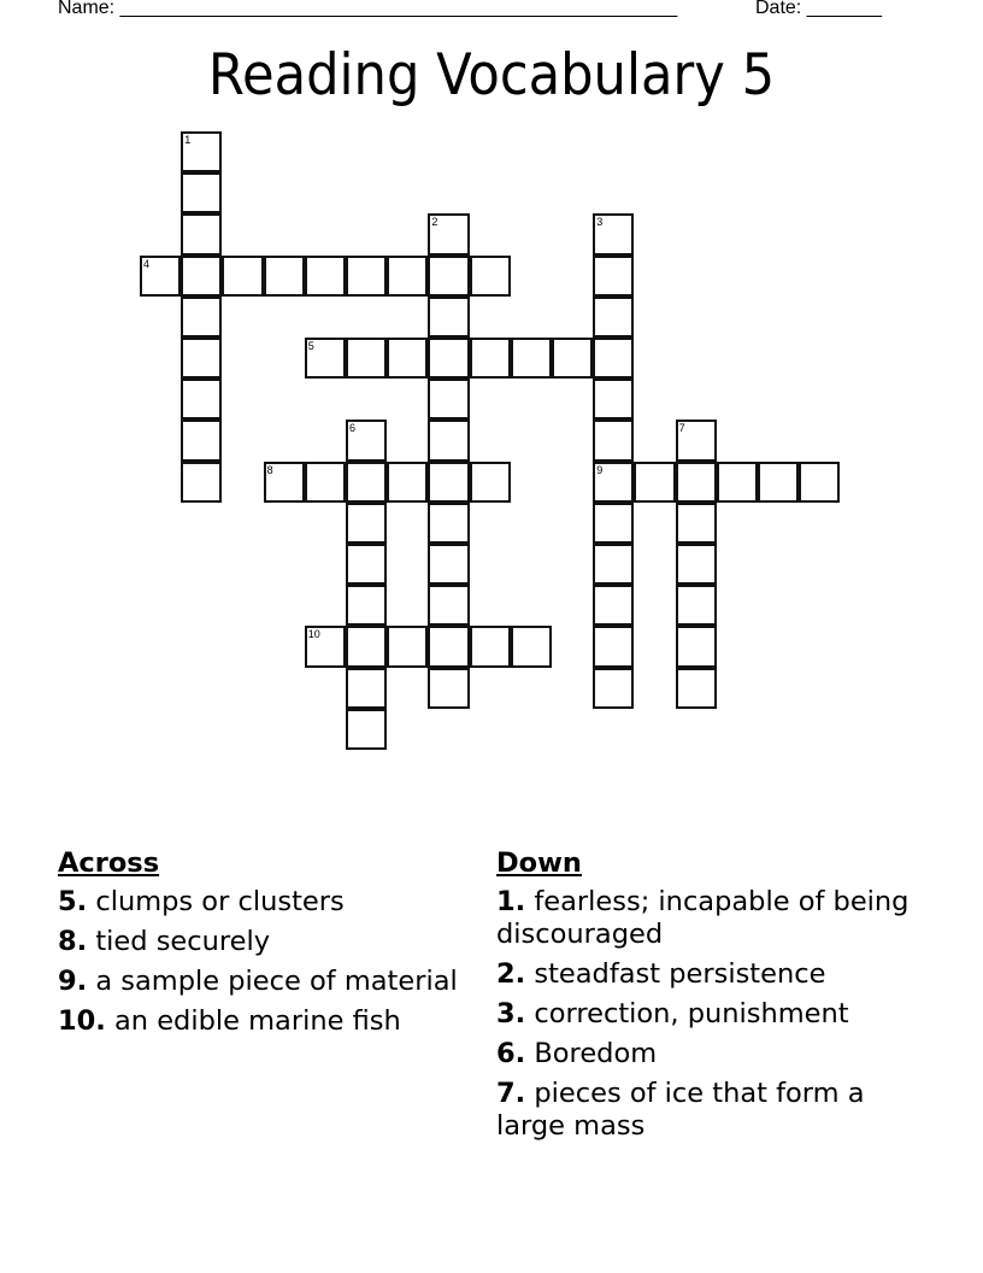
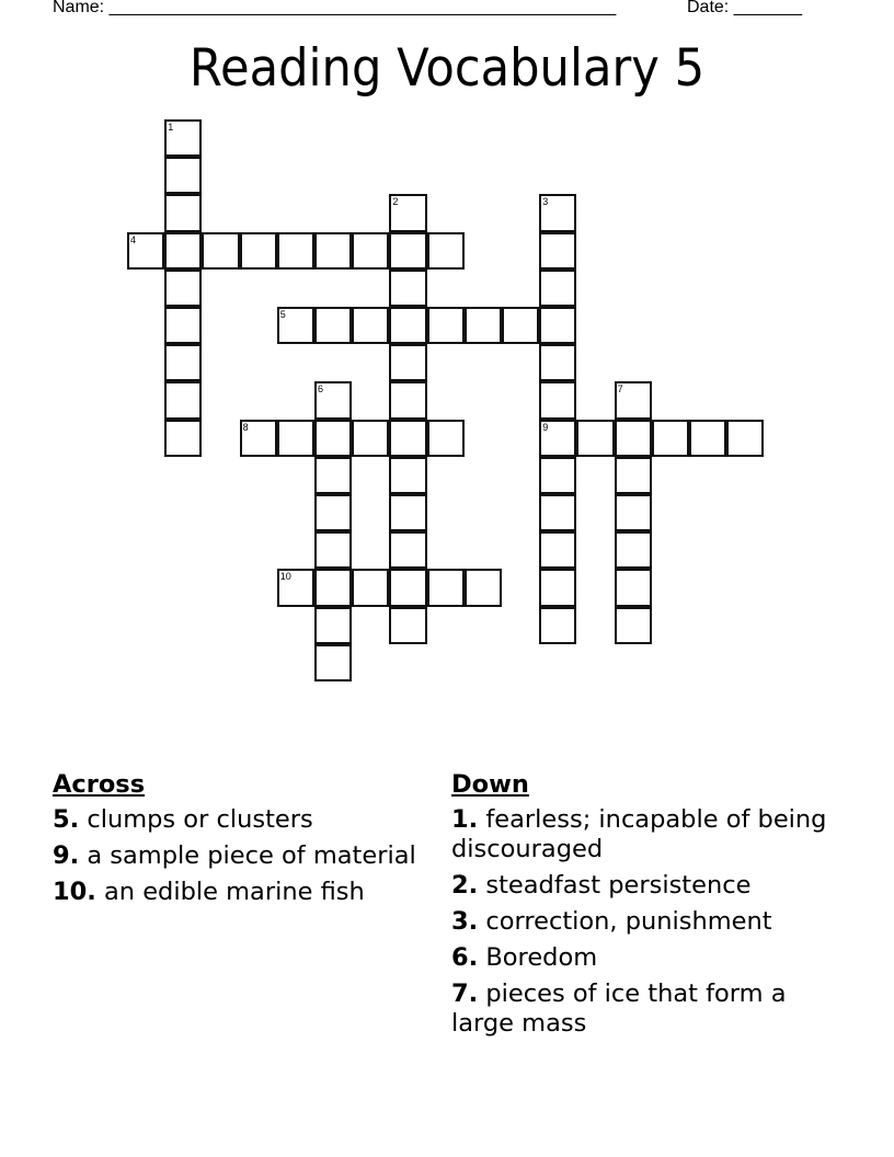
  Name: ____________________________________________________
  Date: _______
  Reading Vocabulary 5
  1
  2
  3
  9
  4
  5
  6
  7
  8
  10
  Across
  5. clumps or clusters
- 8. tied securely
  9. a sample piece of material
  10. an edible marine fish
  Down
  1. fearless; incapable of being discouraged
  2. steadfast persistence
  3. correction, punishment
  6. Boredom
  7. pieces of ice that form a large mass
